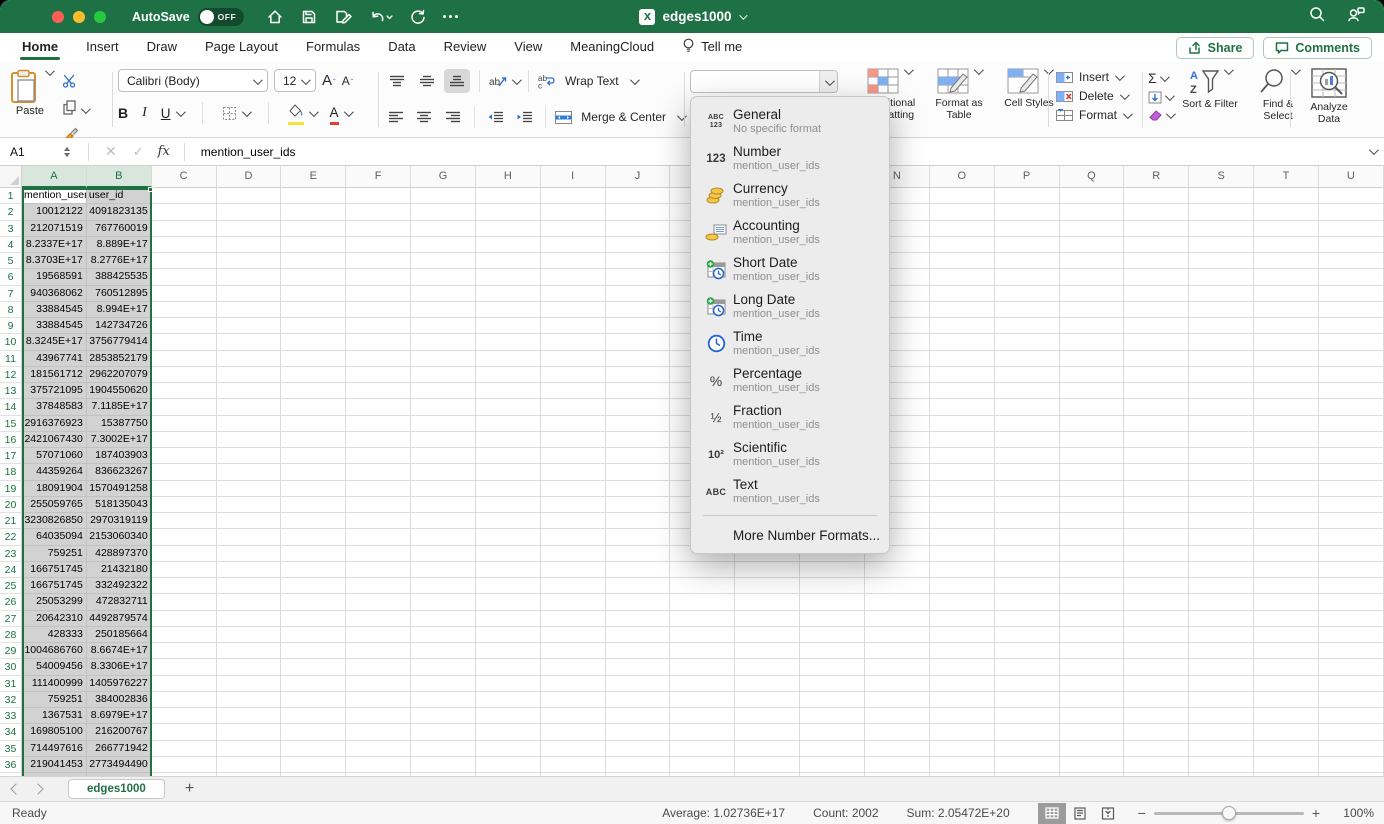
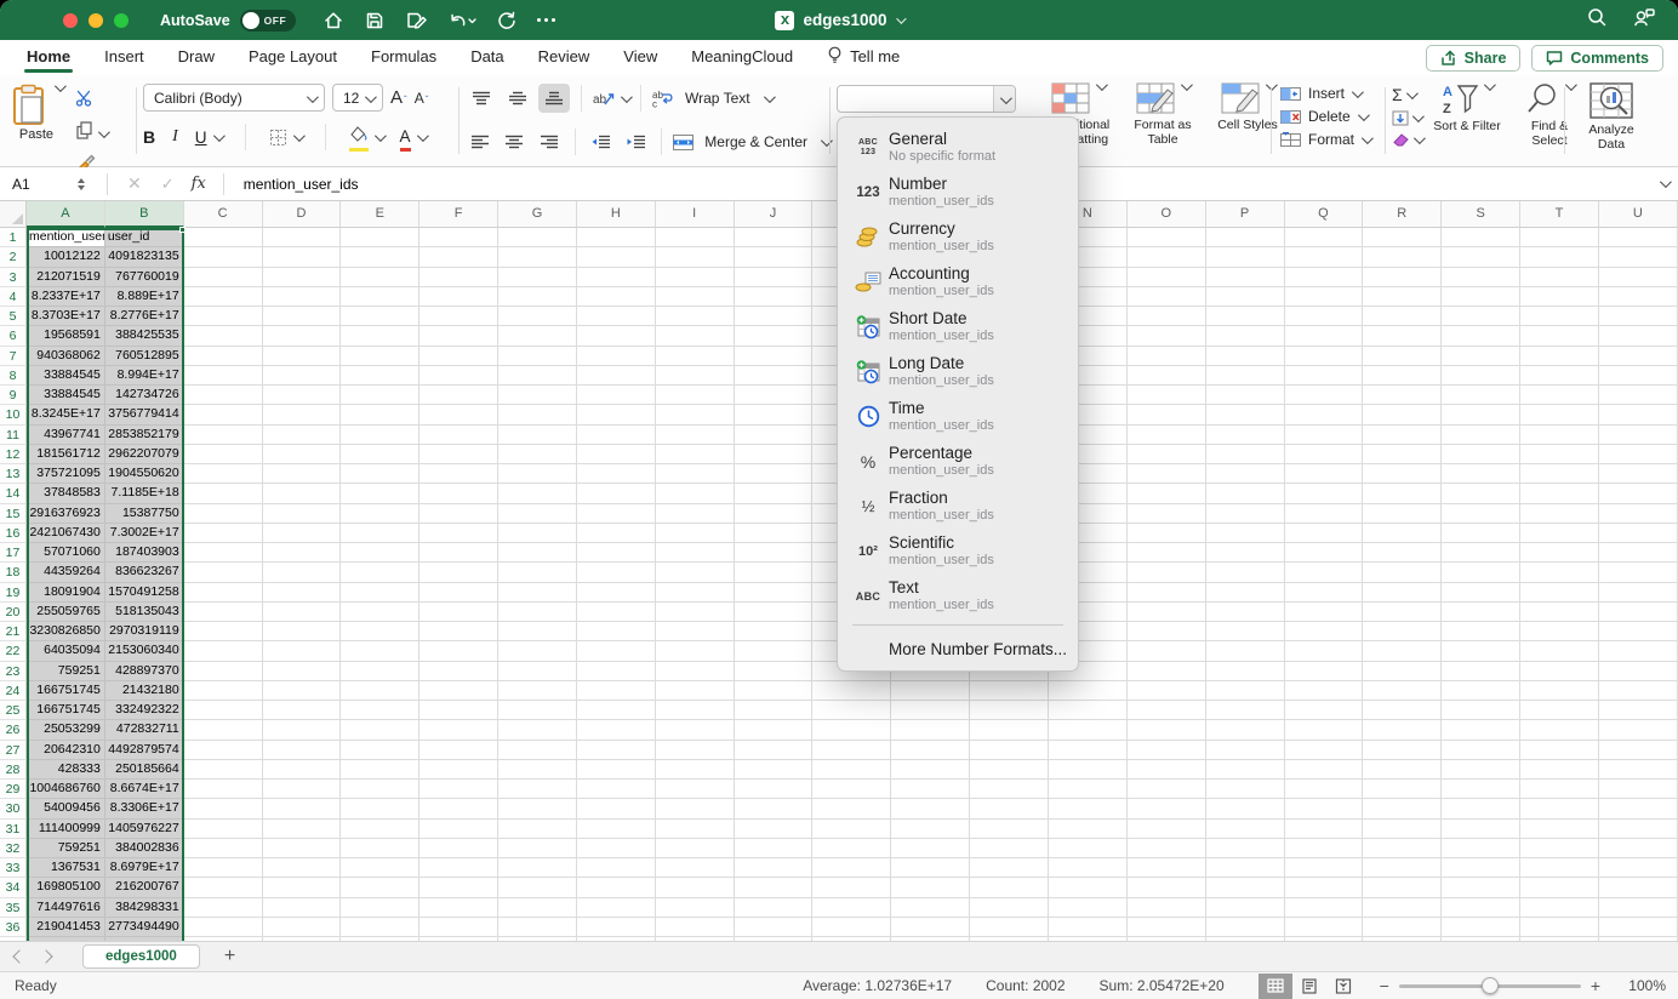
  AutoSave
  OFF
  edges1000
  Home
  Insert
  Draw
  Page Layout
  Formulas
  Data
  Review
  View
  MeaningCloud
  Tell me
  Share
  Comments
  Paste
  Calibri (Body)
  12
  A
  ˆ
  A
  ˇ
  B
  I
  U
  A
  ab
  ab
  c
  Wrap Text
  Merge & Center
  Format as Table
  Cell Styles
  Insert
  Delete
  Format
  Σ
  A
  Z
  Sort & Filter
  Find Select
  Analyze Data
  A1
  ✕
  ✓
  fx
  mention_user_ids
  A
  B
  C
  D
  E
  F
  G
  H
  I
  J
  N
  O
  P
  Q
  R
  S
  T
  U
  1
  user_id
  2
  10012122
  4091823135
  3
  212071519
  767760019
  4
  8.2337E+17
  8.889E+17
  5
  8.3703E+17
  8.2776E+17
  6
  19568591
  388425535
  7
  940368062
  760512895
  8
  33884545
  8.994E+17
  9
  33884545
  142734726
  10
  8.3245E+17
  3756779414
  11
  43967741
  2853852179
  12
  181561712
  2962207079
  13
  375721095
  1904550620
  14
  37848583
- 7.1185E+17
+ 7.1185E+18
  15
  2916376923
  15387750
  16
  2421067430
  7.3002E+17
  17
  57071060
  187403903
  18
  44359264
  836623267
  19
  18091904
  1570491258
  20
  255059765
  518135043
  21
  3230826850
  2970319119
  22
  64035094
  2153060340
  23
  759251
  428897370
  24
  166751745
  21432180
  25
  166751745
  332492322
  26
  25053299
  472832711
  27
  20642310
  4492879574
  28
  428333
  250185664
  29
  1004686760
  8.6674E+17
  30
  54009456
  8.3306E+17
  31
  111400999
  1405976227
  32
  759251
  384002836
  33
  1367531
  8.6979E+17
  34
  169805100
  216200767
  35
  714497616
- 266771942
+ 384298331
  36
  219041453
  2773494490
  General
  No specific format
  123
  Number
  mention_user_ids
  Currency
  mention_user_ids
  Accounting
  mention_user_ids
  Short Date
  mention_user_ids
  Long Date
  mention_user_ids
  Time
  mention_user_ids
  %
  Percentage
  mention_user_ids
  ½
  Fraction
  mention_user_ids
  10²
  Scientific
  mention_user_ids
  ABC
  Text
  mention_user_ids
  More Number Formats...
  edges1000
  +
  Ready
  Average: 1.02736E+17
  Count: 2002
  Sum: 2.05472E+20
  −
  +
  100%
